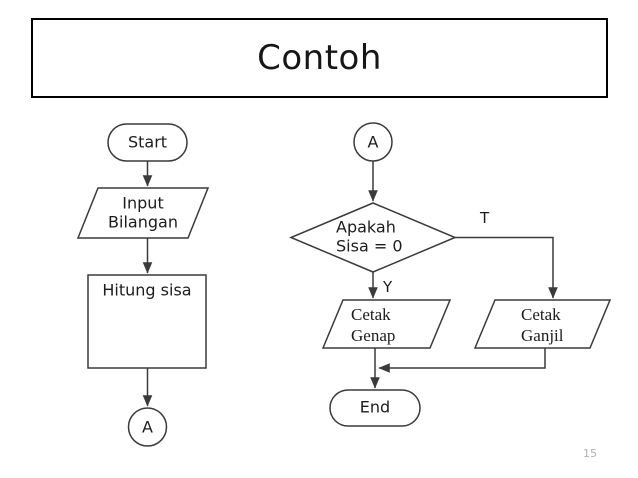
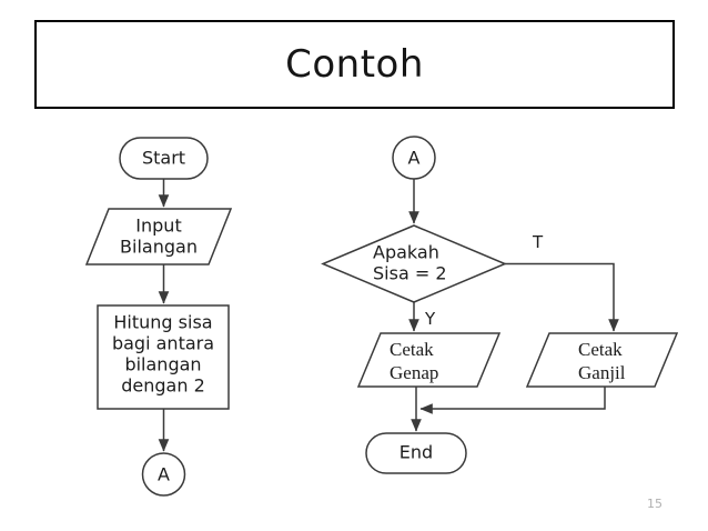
  Contoh
  Start
  Input
  Bilangan
  Hitung sisa
+ bagi antara
+ bilangan
+ dengan 2
  A
  A
  Apakah
- Sisa = 0
+ Sisa = 2
  Y
  T
  Cetak
  Genap
  Cetak
  Ganjil
  End
  15
